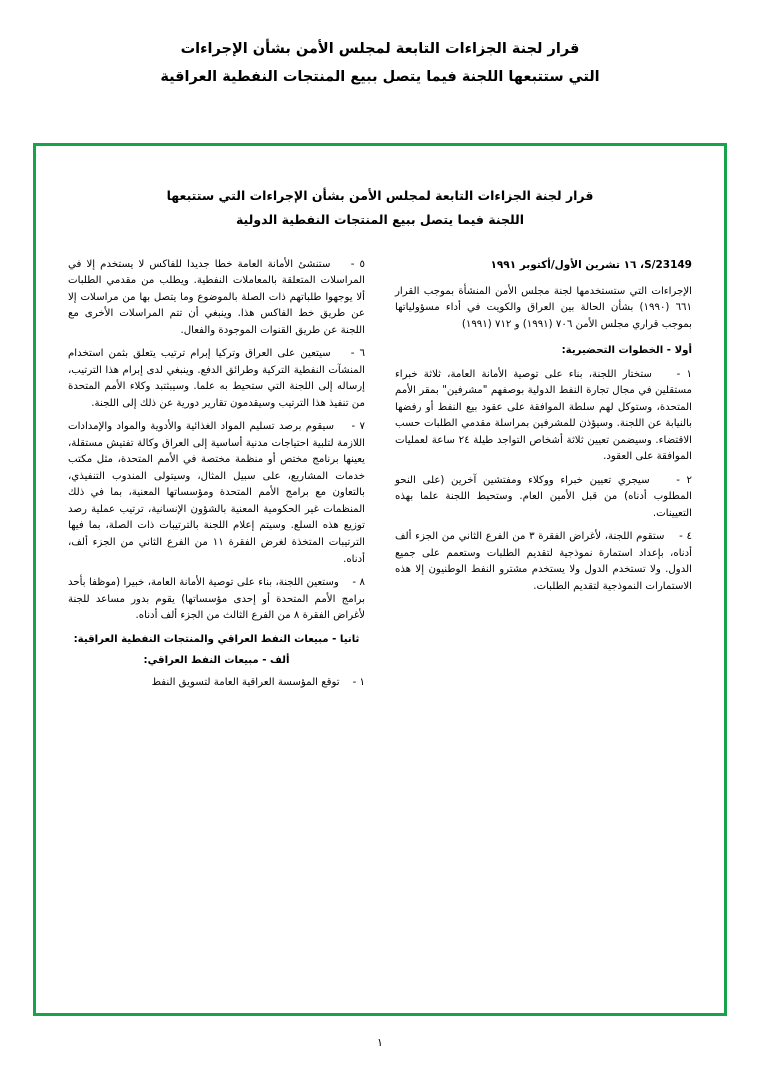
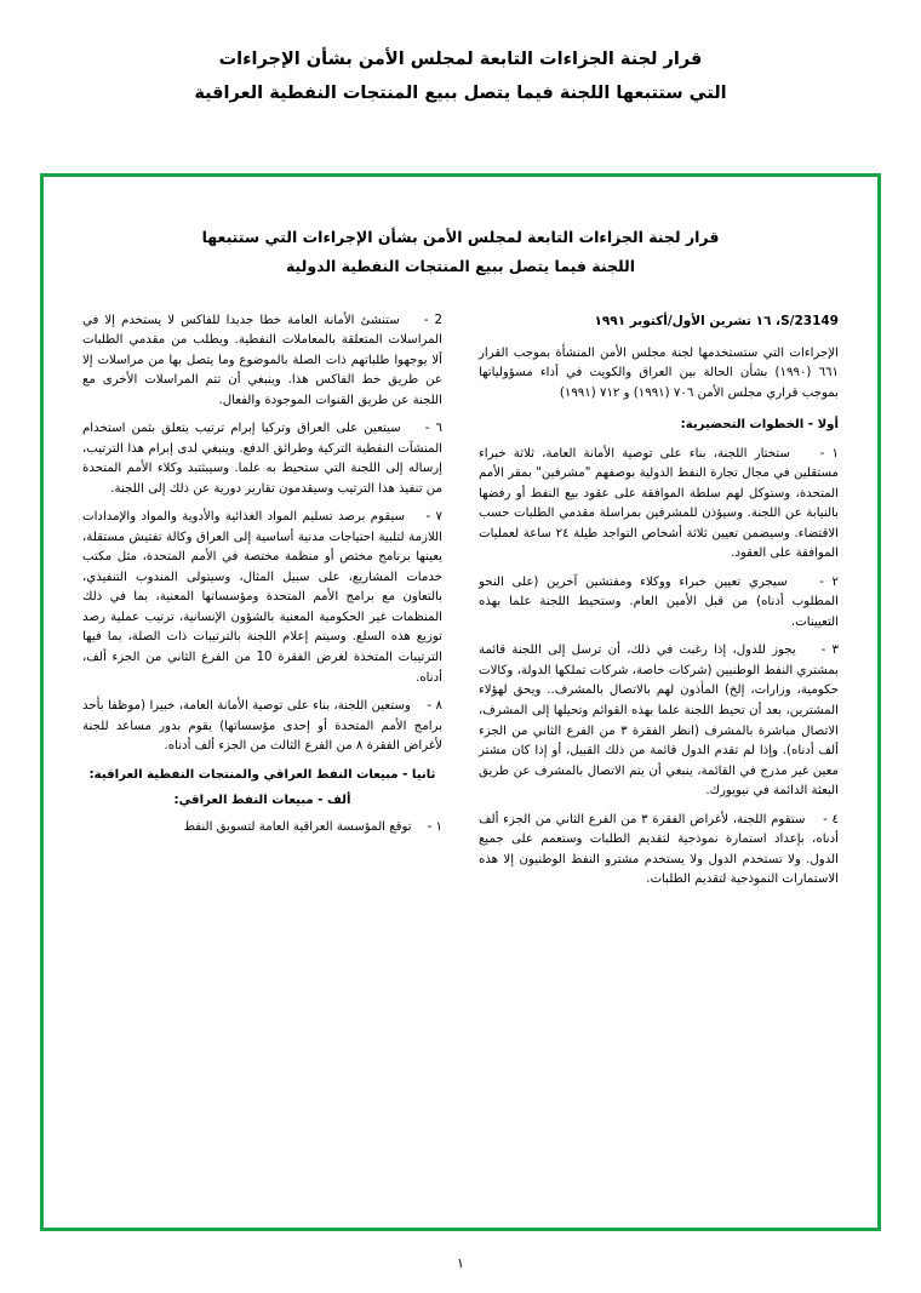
  قرار لجنة الجزاءات التابعة لمجلس الأمن بشأن الإجراءات
  التي ستتبعها اللجنة فيما يتصل ببيع المنتجات النفطية العراقية
  قرار لجنة الجزاءات التابعة لمجلس الأمن بشأن الإجراءات التي ستتبعها
  اللجنة فيما يتصل ببيع المنتجات النفطية الدولية
  S/23149، ١٦ تشرين الأول/أكتوبر ١٩٩١
  الإجراءات التي ستستخدمها لجنة مجلس الأمن المنشأة بموجب القرار ٦٦١ (١٩٩٠) بشأن الحالة بين العراق والكويت في أداء مسؤولياتها بموجب قراري مجلس الأمن ٧٠٦ (١٩٩١) و ٧١٢ (١٩٩١)
  أولا - الخطوات التحضيرية:
  ١ - ستختار اللجنة، بناء على توصية الأمانة العامة، ثلاثة خبراء مستقلين في مجال تجارة النفط الدولية بوصفهم "مشرفين" بمقر الأمم المتحدة، وستوكل لهم سلطة الموافقة على عقود بيع النفط أو رفضها بالنيابة عن اللجنة. وسيؤذن للمشرفين بمراسلة مقدمي الطلبات حسب الاقتضاء. وسيضمن تعيين ثلاثة أشخاص التواجد طيلة ٢٤ ساعة لعمليات الموافقة على العقود.
  ٢ - سيجري تعيين خبراء ووكلاء ومفتشين آخرين (على النحو المطلوب أدناه) من قبل الأمين العام. وستحيط اللجنة علما بهذه التعيينات.
+ ٣ - يجوز للدول، إذا رغبت في ذلك، أن ترسل إلى اللجنة قائمة بمشتري النفط الوطنيين (شركات خاصة، شركات تملكها الدولة، وكالات حكومية، وزارات، إلخ) المأذون لهم بالاتصال بالمشرف.. ويحق لهؤلاء المشترين، بعد أن تحيط اللجنة علما بهذه القوائم وتحيلها إلى المشرف، الاتصال مباشرة بالمشرف (انظر الفقرة ٣ من الفرع الثاني من الجزء ألف أدناه). وإذا لم تقدم الدول قائمة من ذلك القبيل، أو إذا كان مشتر معين غير مدرج في القائمة، ينبغي أن يتم الاتصال بالمشرف عن طريق البعثة الدائمة في نيويورك.
  ٤ - ستقوم اللجنة، لأغراض الفقرة ٣ من الفرع الثاني من الجزء ألف أدناه، بإعداد استمارة نموذجية لتقديم الطلبات وستعمم على جميع الدول. ولا تستخدم الدول ولا يستخدم مشترو النفط الوطنيون إلا هذه الاستمارات النموذجية لتقديم الطلبات.
- ٥ - ستنشئ الأمانة العامة خطا جديدا للفاكس لا يستخدم إلا في المراسلات المتعلقة بالمعاملات النفطية. ويطلب من مقدمي الطلبات ألا يوجهوا طلباتهم ذات الصلة بالموضوع وما يتصل بها من مراسلات إلا عن طريق خط الفاكس هذا. وينبغي أن تتم المراسلات الأخرى مع اللجنة عن طريق القنوات الموجودة والفعال.
+ 2 - ستنشئ الأمانة العامة خطا جديدا للفاكس لا يستخدم إلا في المراسلات المتعلقة بالمعاملات النفطية. ويطلب من مقدمي الطلبات ألا يوجهوا طلباتهم ذات الصلة بالموضوع وما يتصل بها من مراسلات إلا عن طريق خط الفاكس هذا. وينبغي أن تتم المراسلات الأخرى مع اللجنة عن طريق القنوات الموجودة والفعال.
  ٦ - سيتعين على العراق وتركيا إبرام ترتيب يتعلق بثمن استخدام المنشآت النفطية التركية وطرائق الدفع. وينبغي لدى إبرام هذا الترتيب، إرساله إلى اللجنة التي ستحيط به علما. وسيبثتبد وكلاء الأمم المتحدة من تنفيذ هذا الترتيب وسيقدمون تقارير دورية عن ذلك إلى اللجنة.
- ٧ - سيقوم برصد تسليم المواد الغذائية والأدوية والمواد والإمدادات اللازمة لتلبية احتياجات مدنية أساسية إلى العراق وكالة تفتيش مستقلة، يعينها برنامج مختص أو منظمة مختصة في الأمم المتحدة، مثل مكتب خدمات المشاريع، على سبيل المثال، وسيتولى المندوب التنفيذي، بالتعاون مع برامج الأمم المتحدة ومؤسساتها المعنية، بما في ذلك المنظمات غير الحكومية المعنية بالشؤون الإنسانية، ترتيب عملية رصد توزيع هذه السلع. وسيتم إعلام اللجنة بالترتيبات ذات الصلة، بما فيها الترتيبات المتخذة لغرض الفقرة ١١ من الفرع الثاني من الجزء ألف، أدناه.
+ ٧ - سيقوم برصد تسليم المواد الغذائية والأدوية والمواد والإمدادات اللازمة لتلبية احتياجات مدنية أساسية إلى العراق وكالة تفتيش مستقلة، يعينها برنامج مختص أو منظمة مختصة في الأمم المتحدة، مثل مكتب خدمات المشاريع، على سبيل المثال، وسيتولى المندوب التنفيذي، بالتعاون مع برامج الأمم المتحدة ومؤسساتها المعنية، بما في ذلك المنظمات غير الحكومية المعنية بالشؤون الإنسانية، ترتيب عملية رصد توزيع هذه السلع. وسيتم إعلام اللجنة بالترتيبات ذات الصلة، بما فيها الترتيبات المتخذة لغرض الفقرة 10 من الفرع الثاني من الجزء ألف، أدناه.
  ٨ - وستعين اللجنة، بناء على توصية الأمانة العامة، خبيرا (موظفا بأحد برامج الأمم المتحدة أو إحدى مؤسساتها) يقوم بدور مساعد للجنة لأغراض الفقرة ٨ من الفرع الثالث من الجزء ألف أدناه.
  ثانيا - مبيعات النفط العراقي والمنتجات النفطية العراقية:
  ألف - مبيعات النفط العراقي:
  ١ - توقع المؤسسة العراقية العامة لتسويق النفط
  ١
